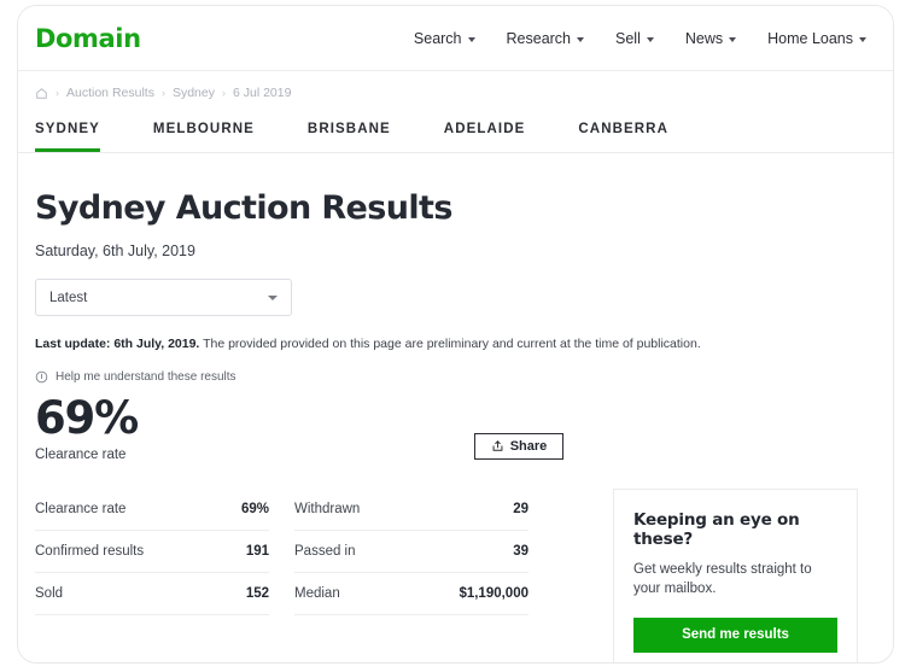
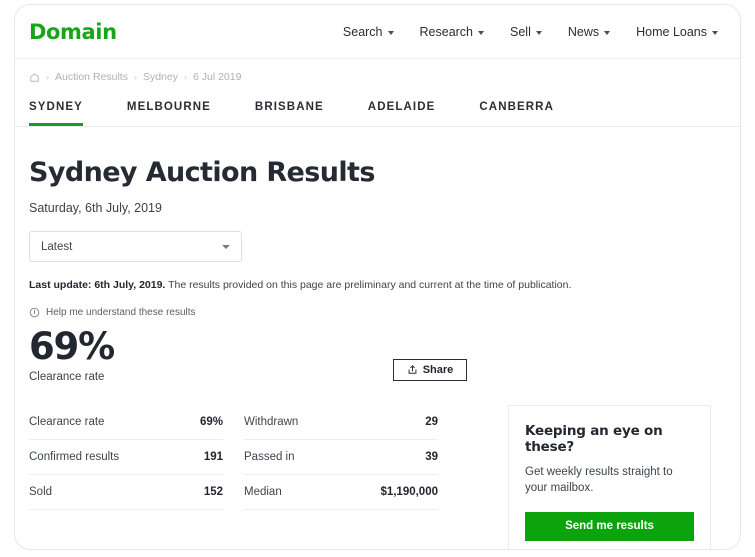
  Domain
  Search
  Research
  Sell
  News
  Home Loans
  ›
  Auction Results
  ›
  Sydney
  ›
  6 Jul 2019
  SYDNEY
  MELBOURNE
  BRISBANE
  ADELAIDE
  CANBERRA
  Sydney Auction Results
  Saturday, 6th July, 2019
  Latest
- Last update: 6th July, 2019. The provided provided on this page are preliminary and current at the time of publication.
+ Last update: 6th July, 2019. The results provided on this page are preliminary and current at the time of publication.
  Help me understand these results
  69%
  Clearance rate
  Share
  Clearance rate
  69%
  Confirmed results
  191
  Sold
  152
  Withdrawn
  29
  Passed in
  39
  Median
  $1,190,000
  Keeping an eye on these?
  Get weekly results straight to your mailbox.
  Send me results
